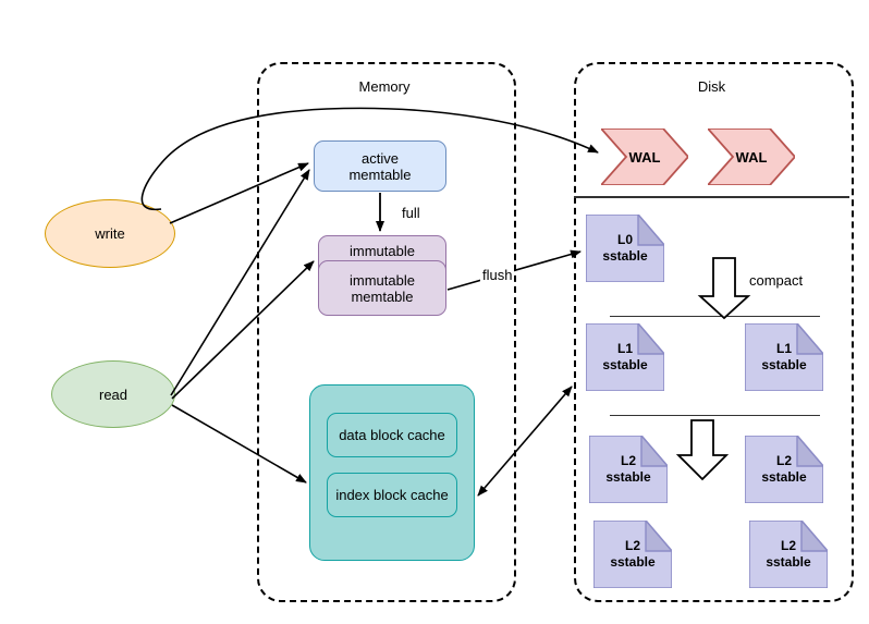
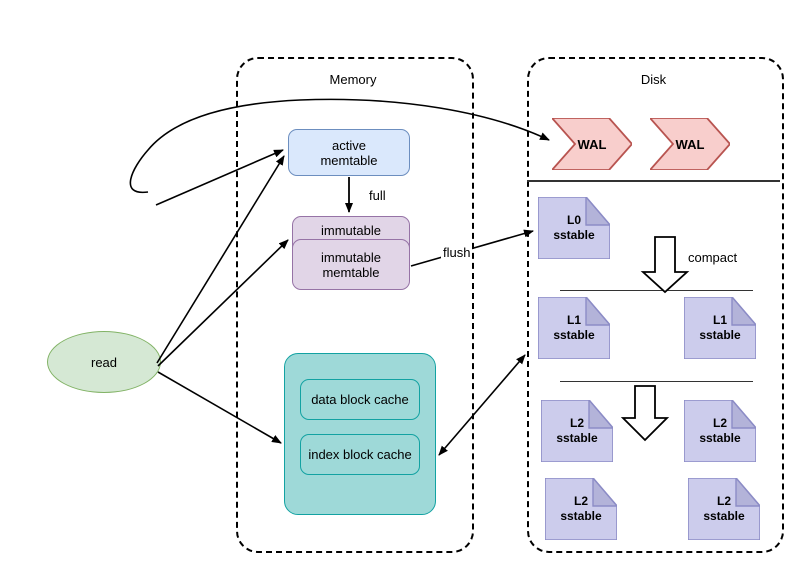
  Memory
  Disk
- write
  read
  active
  memtable
  immutable
  immutable
  memtable
  data block cache
  index block cache
  WAL
  WAL
  L0
  sstable
  L1
  sstable
  L1
  sstable
  L2
  sstable
  L2
  sstable
  L2
  sstable
  L2
  sstable
  full
  flush
  compact
